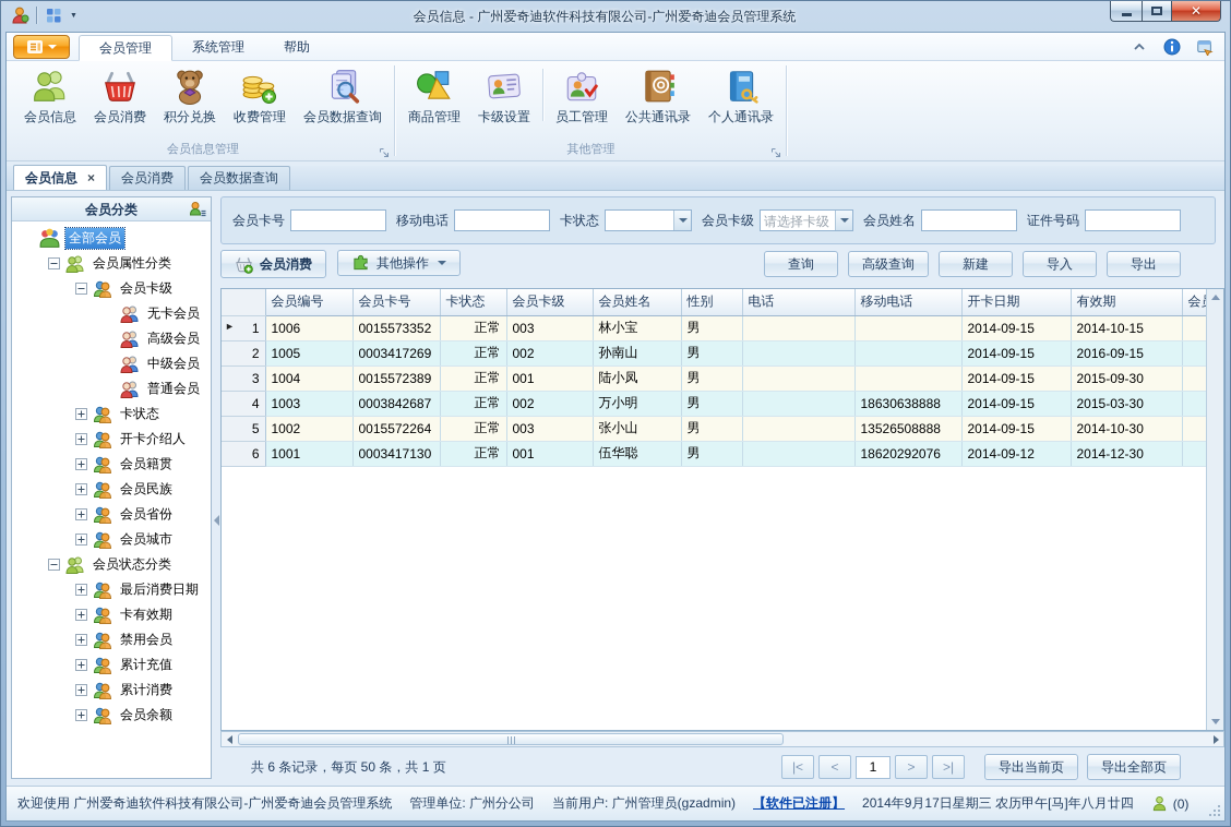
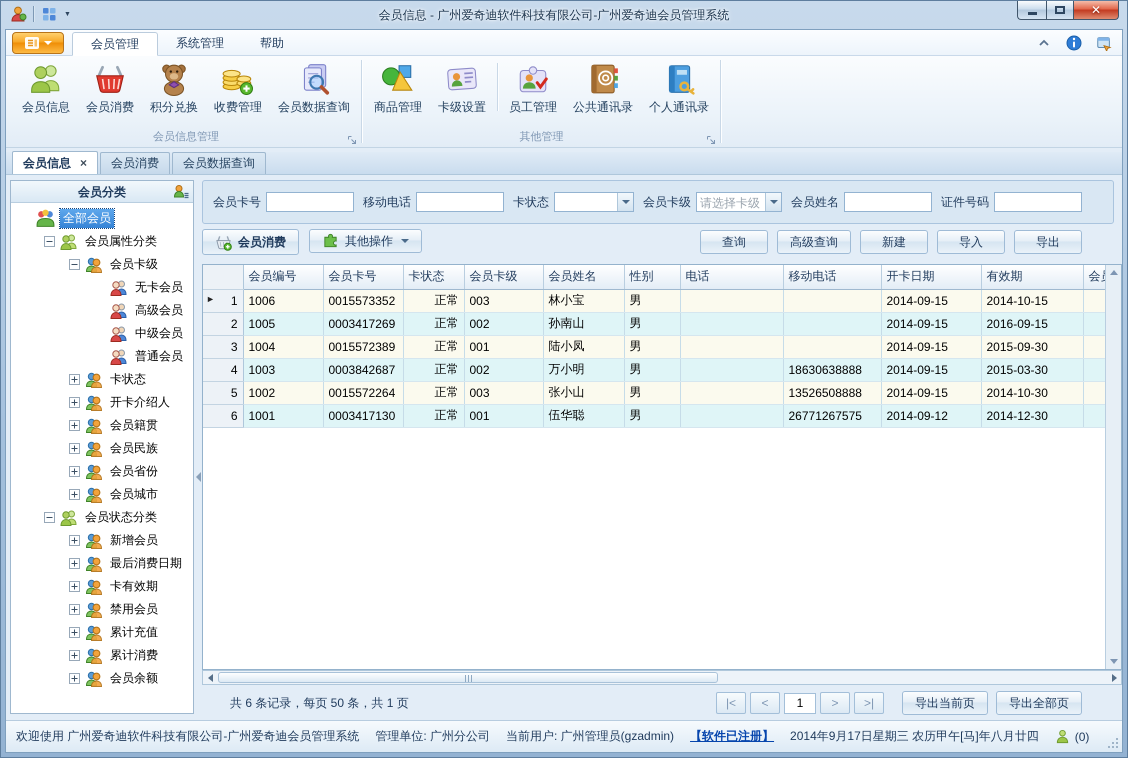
  会员信息 - 广州爱奇迪软件科技有限公司-广州爱奇迪会员管理系统
  ✕
  会员管理
  系统管理
  帮助
  会员信息
  会员消费
  积分兑换
  收费管理
  会员数据查询
  会员信息管理
  商品管理
  卡级设置
  员工管理
  公共通讯录
  个人通讯录
  其他管理
  会员信息
  ×
  会员消费
  会员数据查询
  会员分类
  全部会员
  会员属性分类
  会员卡级
  无卡会员
  高级会员
  中级会员
  普通会员
  卡状态
  开卡介绍人
  会员籍贯
  会员民族
  会员省份
  会员城市
  会员状态分类
+ 新增会员
  最后消费日期
  卡有效期
  禁用会员
  累计充值
  累计消费
  会员余额
  会员卡号
  移动电话
  卡状态
  会员卡级
  请选择卡级
  会员姓名
  证件号码
  会员消费
  其他操作
  查询
  高级查询
  新建
  导入
  导出
  	会员编号	会员卡号	卡状态	会员卡级	会员姓名	性别	电话	移动电话	开卡日期	有效期	会
  ► 1	1006	0015573352	正常	003	林小宝	男			2014-09-15	2014-10-15
  2	1005	0003417269	正常	002	孙南山	男			2014-09-15	2016-09-15
  3	1004	0015572389	正常	001	陆小凤	男			2014-09-15	2015-09-30
  4	1003	0003842687	正常	002	万小明	男		18630638888	2014-09-15	2015-03-30
  5	1002	0015572264	正常	003	张小山	男		13526508888	2014-09-15	2014-10-30
- 6	1001	0003417130	正常	001	伍华聪	男		18620292076	2014-09-12	2014-12-30
+ 6	1001	0003417130	正常	001	伍华聪	男		26771267575	2014-09-12	2014-12-30
  共 6 条记录，每页 50 条，共 1 页
  |<
  <
  1
  >
  >|
  导出当前页
  导出全部页
  欢迎使用 广州爱奇迪软件科技有限公司-广州爱奇迪会员管理系统
  管理单位: 广州分公司
  当前用户: 广州管理员(gzadmin)
  【软件已注册】
  2014年9月17日星期三 农历甲午[马]年八月廿四
  (0)
